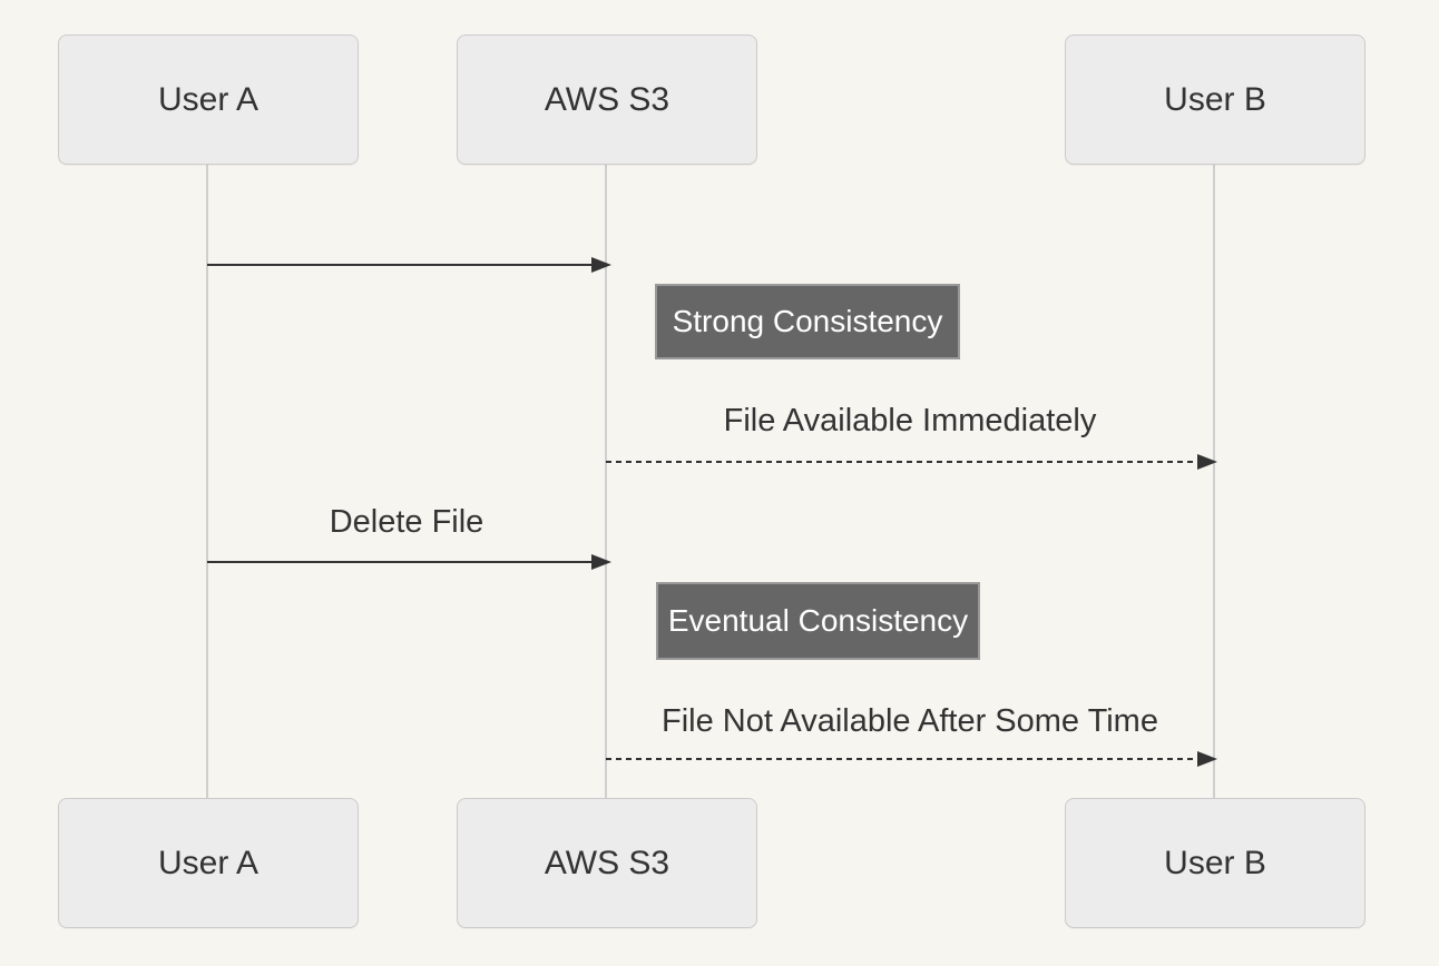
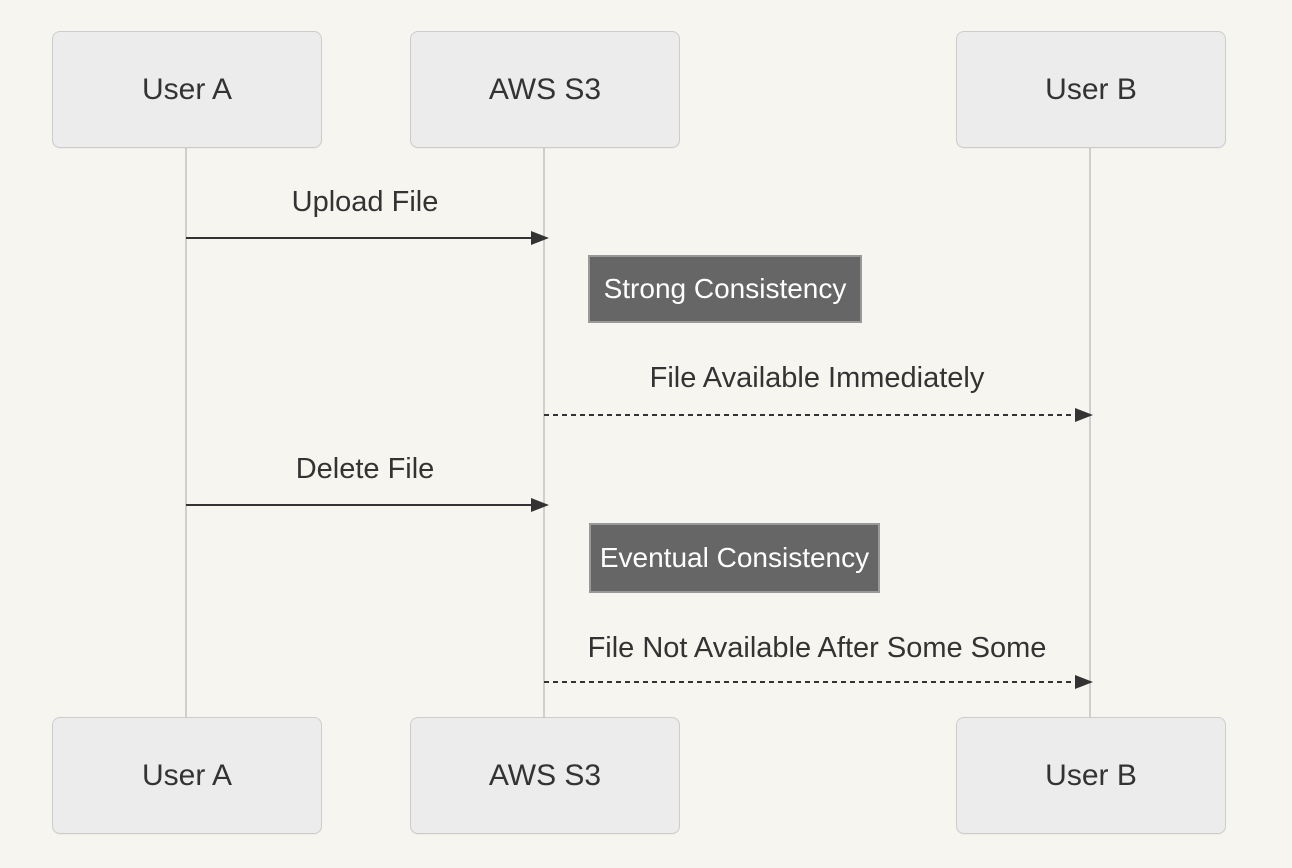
  User A
  AWS S3
  User B
+ Upload File
  Strong Consistency
  File Available Immediately
  Delete File
  Eventual Consistency
- File Not Available After Some Time
+ File Not Available After Some Some
  User A
  AWS S3
  User B
